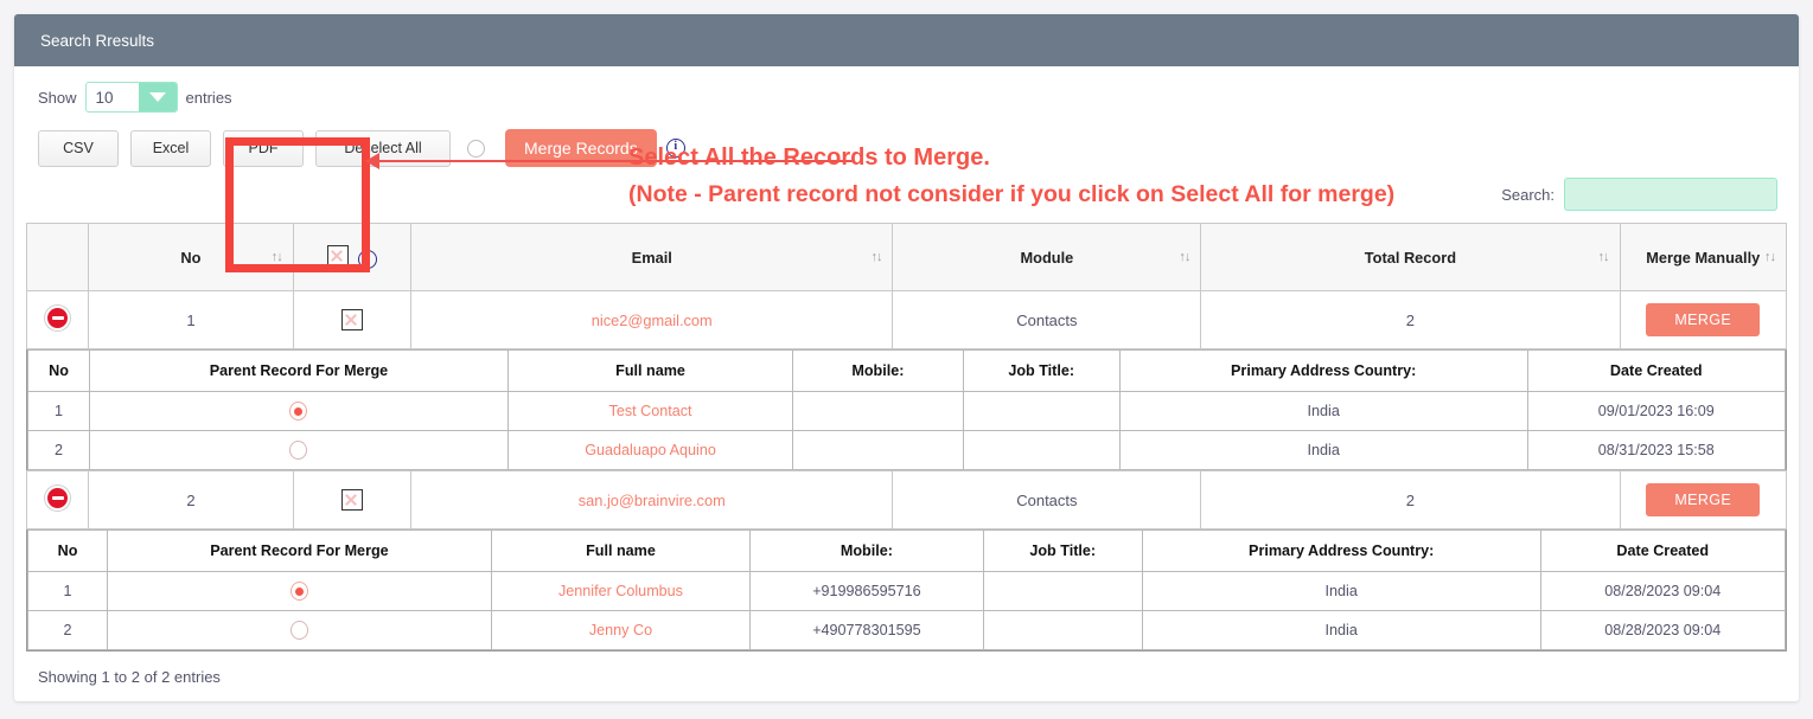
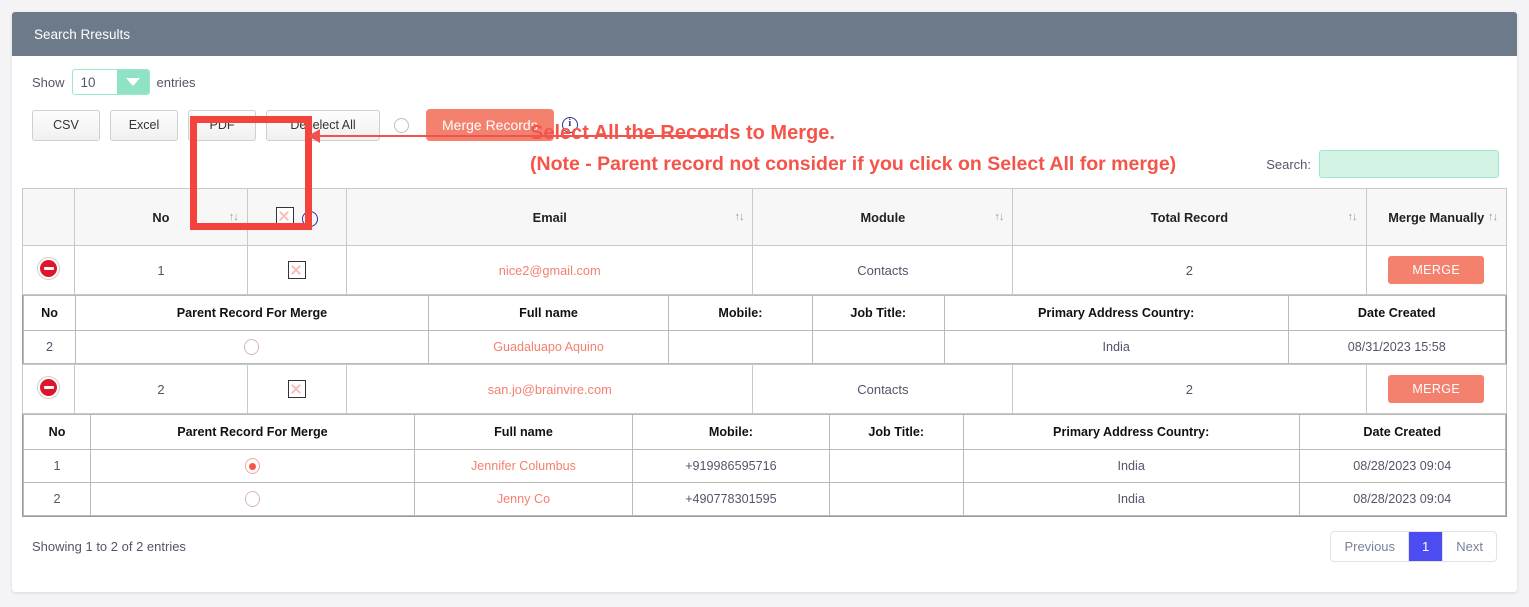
  Search Rresults
  Show
  10
  entries
  CSV
  Excel
  PDF
  Deselect All
  Merge Records
  i
  Select All the Records to Merge.
  (Note - Parent record not consider if you click on Select All for merge)
  Search:
  	No ↑↓		Email ↑↓	Module ↑↓	Total Record ↑↓	Merge Manually ↑↓
  	1		nice2@gmail.com	Contacts	2	MERGE
  No	Parent Record For Merge	Full name	Mobile:	Job Title:	Primary Address Country:	Date Created
- 1		Test Contact			India	09/01/2023 16:09
  2		Guadaluapo Aquino			India	08/31/2023 15:58
  	2		san.jo@brainvire.com	Contacts	2	MERGE
  No	Parent Record For Merge	Full name	Mobile:	Job Title:	Primary Address Country:	Date Created
  1		Jennifer Columbus	+919986595716		India	08/28/2023 09:04
  2		Jenny Co	+490778301595		India	08/28/2023 09:04
  Showing 1 to 2 of 2 entries
+ Previous
+ 1
+ Next
